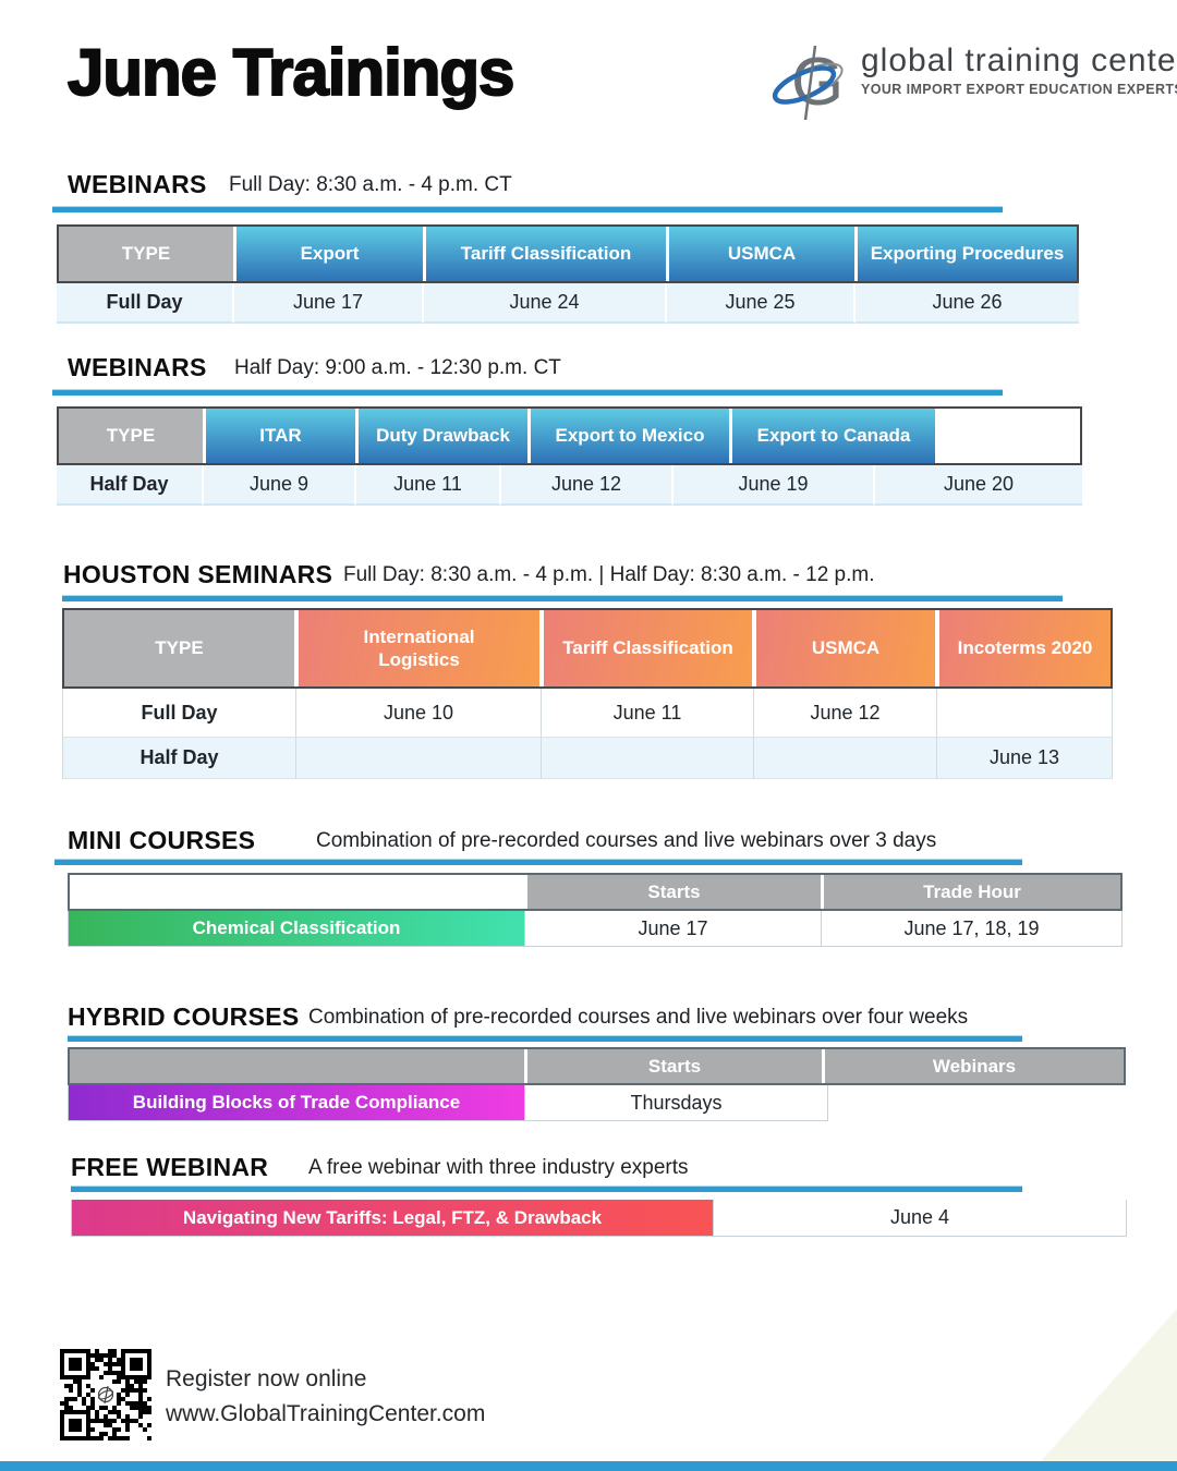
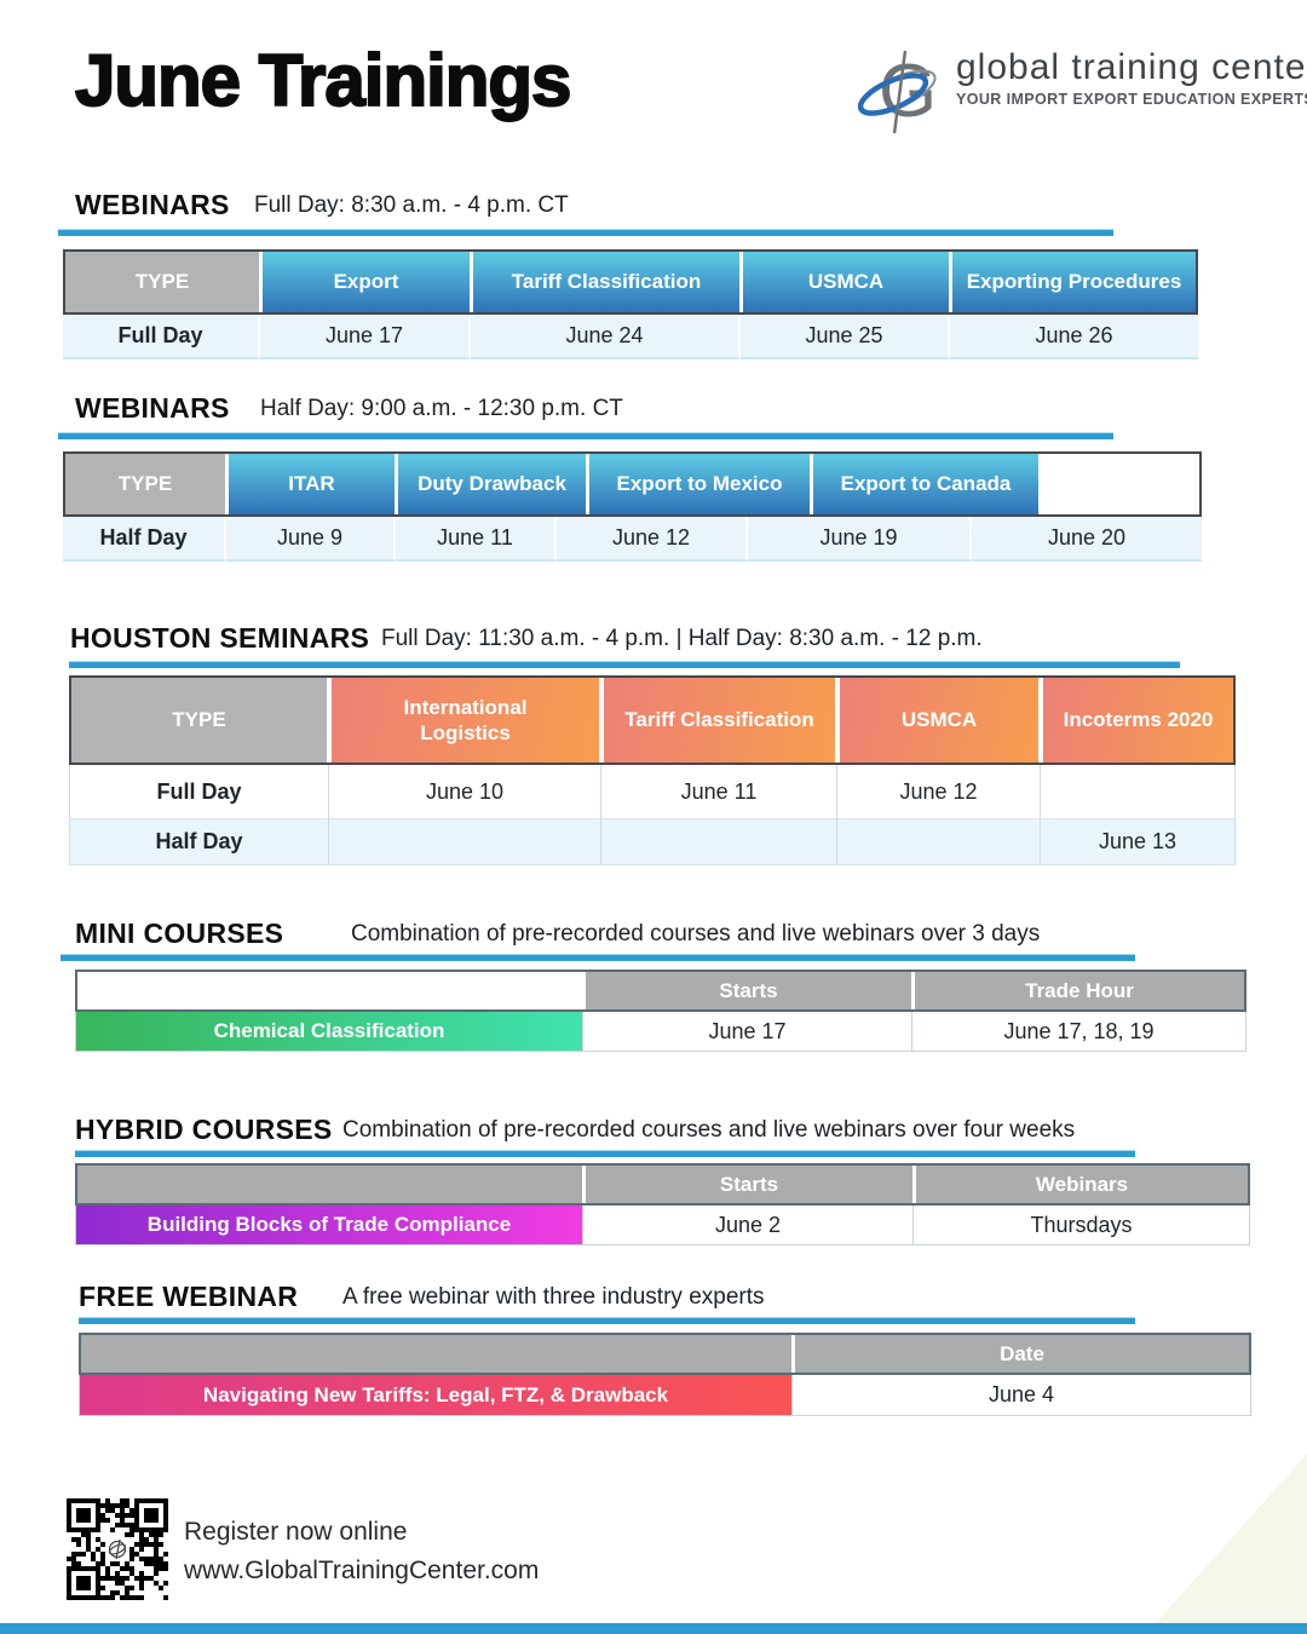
  June Trainings
  G
  global training cente
  YOUR IMPORT EXPORT EDUCATION EXPERT
  WEBINARS
  Full Day: 8:30 a.m. - 4 p.m. CT
  TYPE
  Export
  Tariff Classification
  USMCA
  Exporting Procedures
  Full Day
  June 17
  June 24
  June 25
  June 26
  WEBINARS
  Half Day: 9:00 a.m. - 12:30 p.m. CT
  TYPE
  ITAR
  Duty Drawback
  Export to Mexico
  Export to Canada
  Half Day
  June 9
  June 11
  June 12
  June 19
  June 20
  HOUSTON SEMINARS
- Full Day: 8:30 a.m. - 4 p.m. | Half Day: 8:30 a.m. - 12 p.m.
+ Full Day: 11:30 a.m. - 4 p.m. | Half Day: 8:30 a.m. - 12 p.m.
  TYPE
  International Logistics
  Tariff Classification
  USMCA
  Incoterms 2020
  Full Day
  June 10
  June 11
  June 12
  Half Day
  June 13
  MINI COURSES
  Combination of pre-recorded courses and live webinars over 3 days
  Starts
  Trade Hour
  Chemical Classification
  June 17
  June 17, 18, 19
  HYBRID COURSES
  Combination of pre-recorded courses and live webinars over four weeks
  Starts
  Webinars
  Building Blocks of Trade Compliance
+ June 2
  Thursdays
  FREE WEBINAR
  A free webinar with three industry experts
+ Date
  Navigating New Tariffs: Legal, FTZ, & Drawback
  June 4
  Register now online
  www.GlobalTrainingCenter.com
